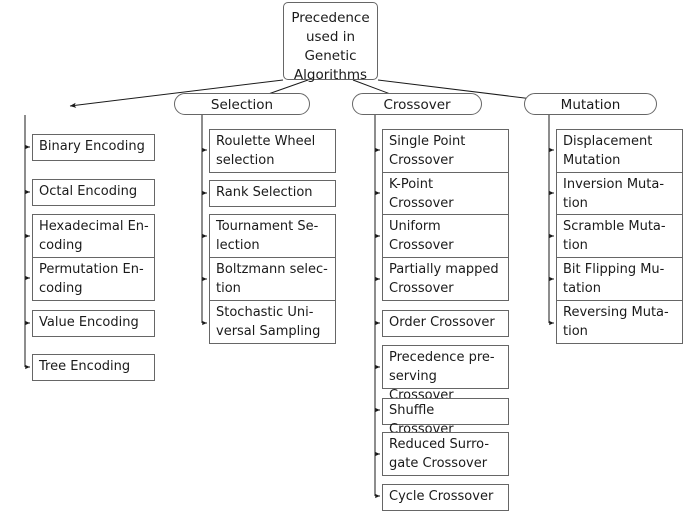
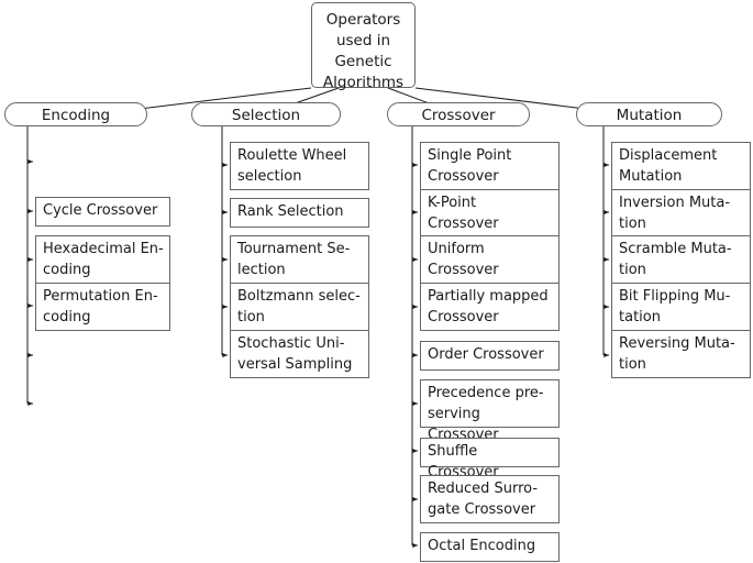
- Precedence used in Genetic Algorithms
+ Operators used in Genetic Algorithms
+ Encoding
  Selection
  Crossover
  Mutation
- Binary Encoding
- Octal Encoding
+ Cycle Crossover
  Hexadecimal En-
  coding
  Permutation En-
  coding
- Value Encoding
- Tree Encoding
  Roulette Wheel
  selection
  Rank Selection
  Tournament Se-
  lection
  Boltzmann selec-
  tion
  Stochastic Uni-
  versal Sampling
  Single Point
  Crossover
  K-Point
  Crossover
  Uniform
  Crossover
  Partially mapped
  Crossover
  Order Crossover
  Precedence pre-
  serving Crossover
  Shuffle Crossover
  Reduced Surro-
  gate Crossover
- Cycle Crossover
+ Octal Encoding
  Displacement
  Mutation
  Inversion Muta-
  tion
  Scramble Muta-
  tion
  Bit Flipping Mu-
  tation
  Reversing Muta-
  tion
